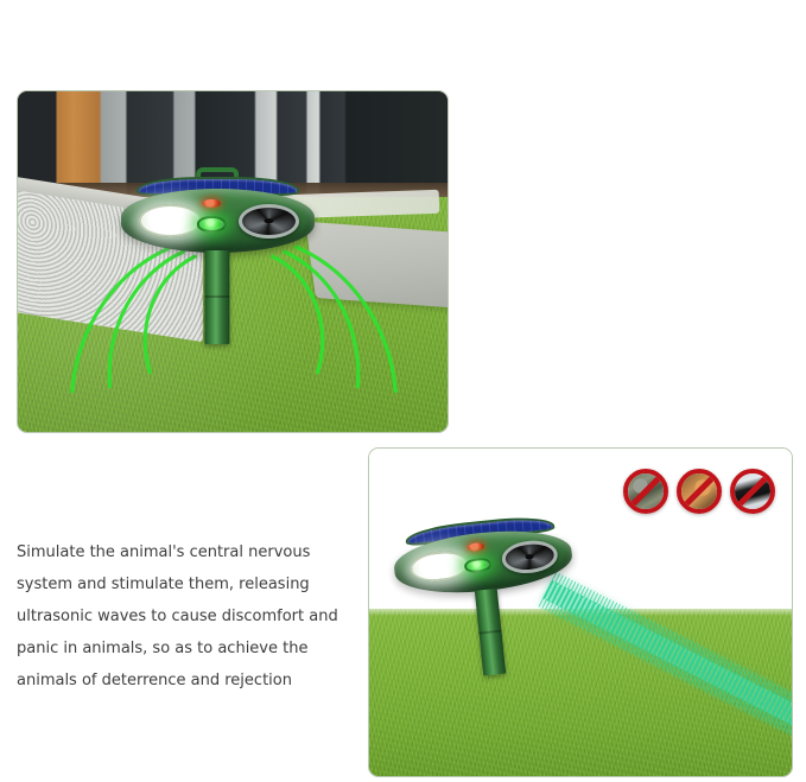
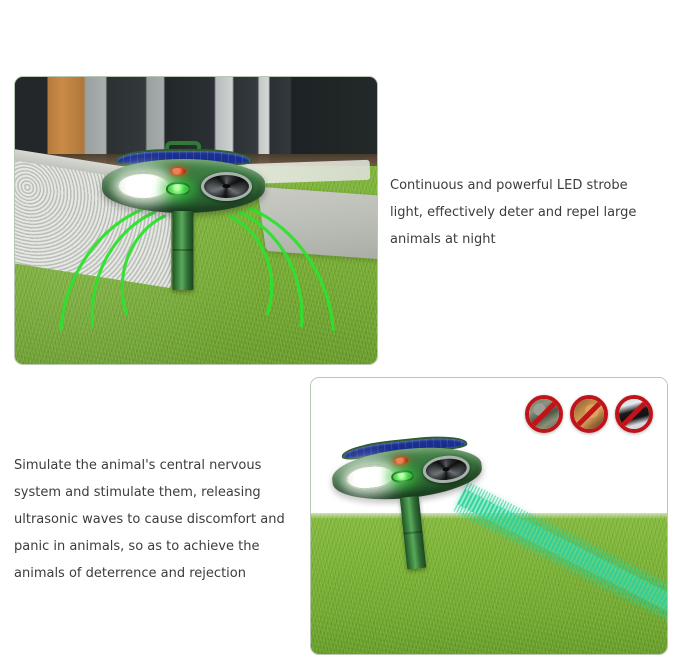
+ Continuous and powerful LED strobe light, effectively deter and repel large animals at night
  Simulate the animal's central nervous system and stimulate them, releasing ultrasonic waves to cause discomfort and panic in animals, so as to achieve the animals of deterrence and rejection
